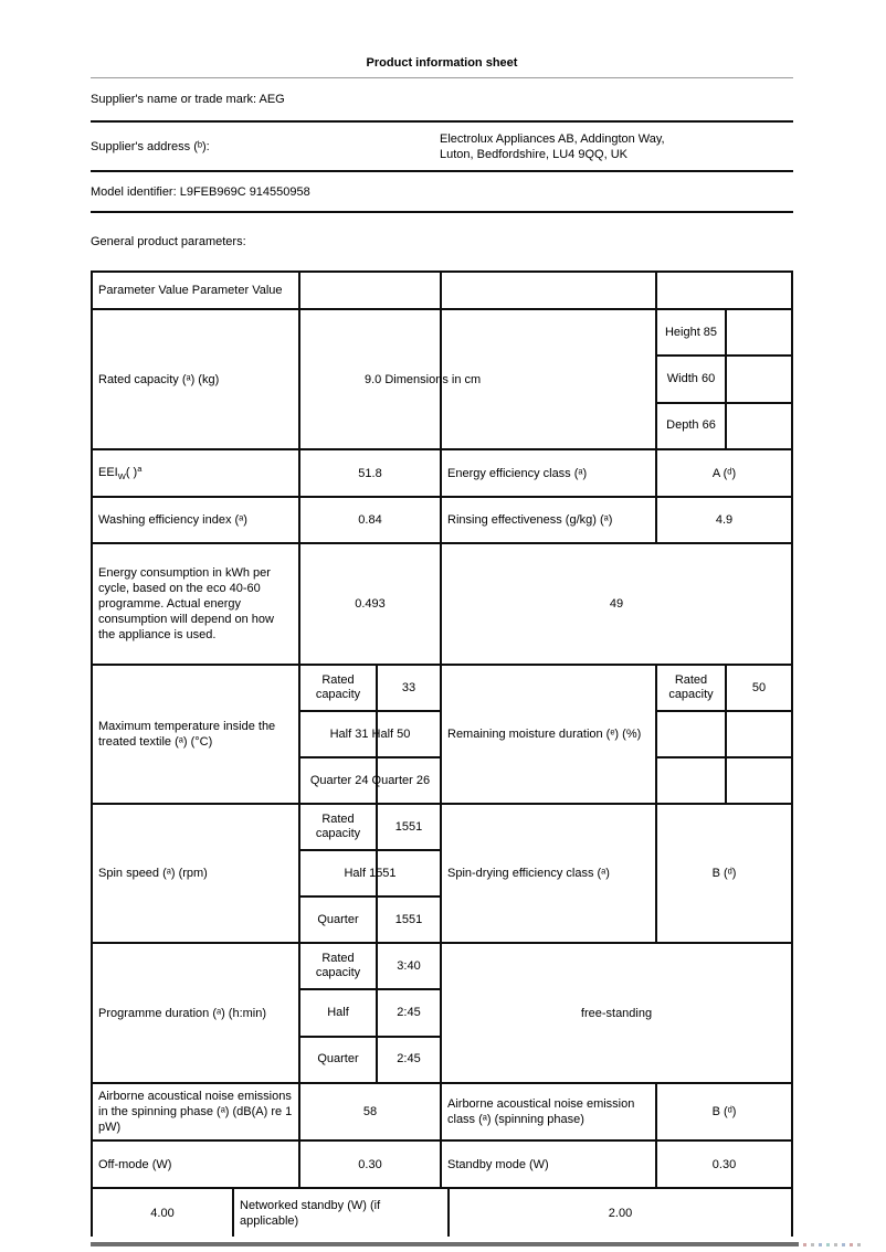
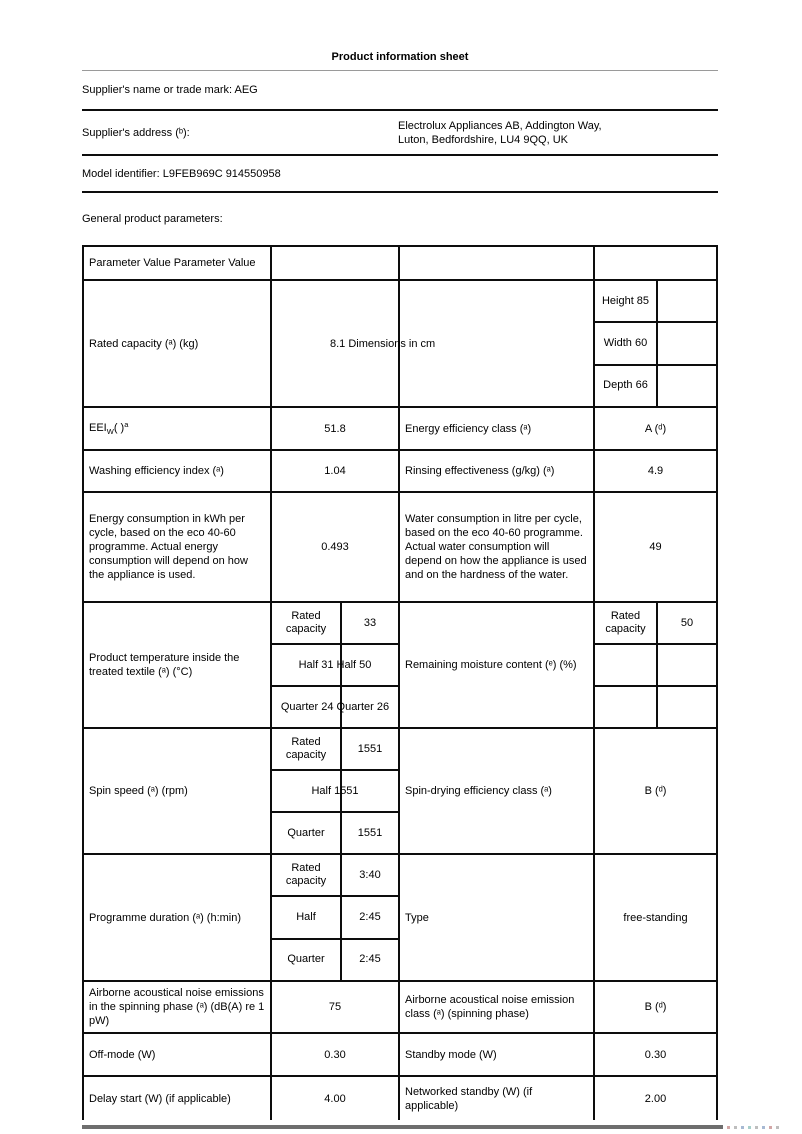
  Product information sheet
  Supplier's name or trade mark: AEG
  Supplier's address (ᵇ):
  Electrolux Appliances AB, Addington Way,
  Luton, Bedfordshire, LU4 9QQ, UK
  Model identifier: L9FEB969C 914550958
  General product parameters:
  Parameter Value Parameter Value
  Rated capacity (ᵃ) (kg)
- 9.0 Dimensions in cm
+ 8.1 Dimensions in cm
  Height 85
  Width 60
  Depth 66
  EEIW( )a
  51.8
  Energy efficiency class (ᵃ)
  A (ᵈ)
  Washing efficiency index (ᵃ)
- 0.84
+ 1.04
  Rinsing effectiveness (g/kg) (ᵃ)
  4.9
  Energy consumption in kWh per cycle, based on the eco 40-60 programme. Actual energy consumption will depend on how the appliance is used.
  0.493
+ Water consumption in litre per cycle, based on the eco 40-60 programme. Actual water consumption will depend on how the appliance is used and on the hardness of the water.
  49
- Maximum temperature inside the treated textile (ᵃ) (°C)
+ Product temperature inside the treated textile (ᵃ) (°C)
  Rated capacity
  33
  Half 31 Half 50
  Quarter 24 Quarter 26
- Remaining moisture duration (ᵉ) (%)
+ Remaining moisture content (ᵉ) (%)
  Rated capacity
  50
  Spin speed (ᵃ) (rpm)
  Rated capacity
  1551
  Half 1551
  Quarter
  1551
  Spin-drying efficiency class (ᵃ)
  B (ᵈ)
  Programme duration (ᵃ) (h:min)
  Rated capacity
  3:40
  Half
  2:45
  Quarter
  2:45
+ Type
  free-standing
  Airborne acoustical noise emissions in the spinning phase (ᵃ) (dB(A) re 1 pW)
- 58
+ 75
  Airborne acoustical noise emission class (ᵃ) (spinning phase)
  B (ᵈ)
  Off-mode (W)
  0.30
  Standby mode (W)
  0.30
+ Delay start (W) (if applicable)
  4.00
  Networked standby (W) (if applicable)
  2.00
